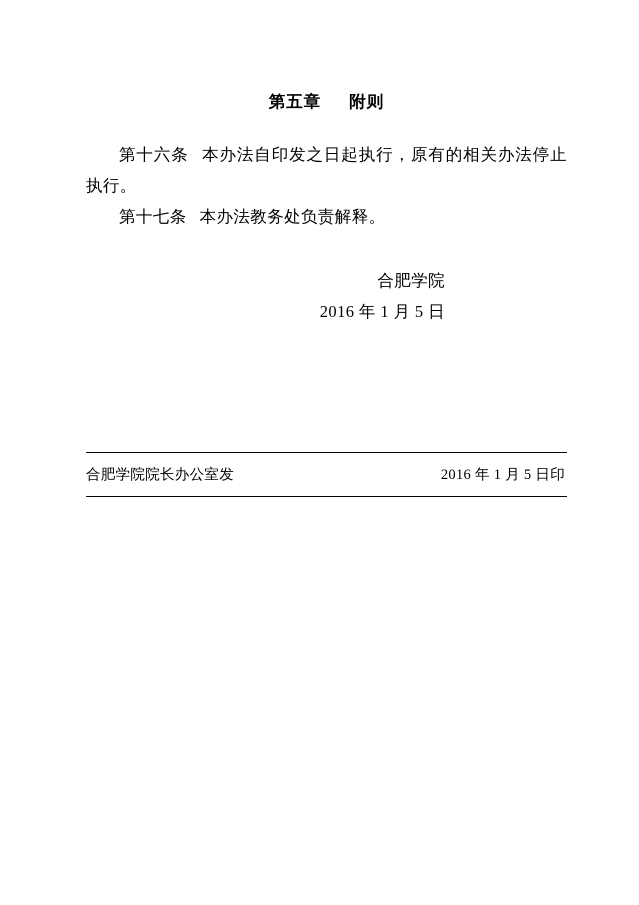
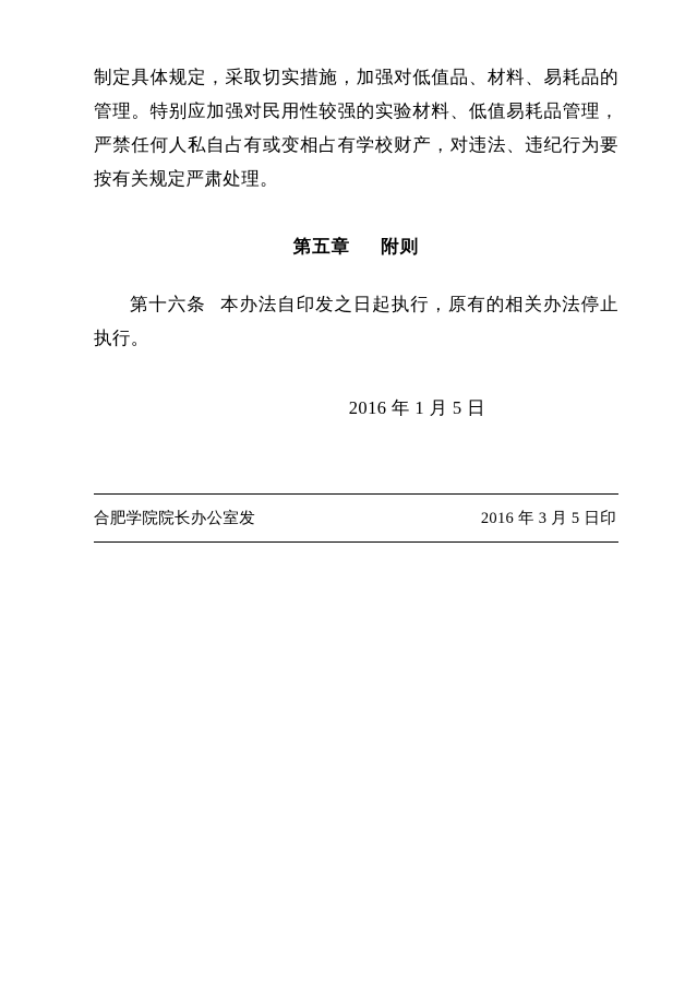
+ 制定具体规定，采取切实措施，加强对低值品、材料、易耗品的管理。特别应加强对民用性较强的实验材料、低值易耗品管理，严禁任何人私自占有或变相占有学校财产，对违法、违纪行为要按有关规定严肃处理。
  第五章 附则
  第十六条 本办法自印发之日起执行，原有的相关办法停止执行。
- 第十七条 本办法教务处负责解释。
- 合肥学院
  2016 年 1 月 5 日
  合肥学院院长办公室发
- 2016 年 1 月 5 日印
+ 2016 年 3 月 5 日印
